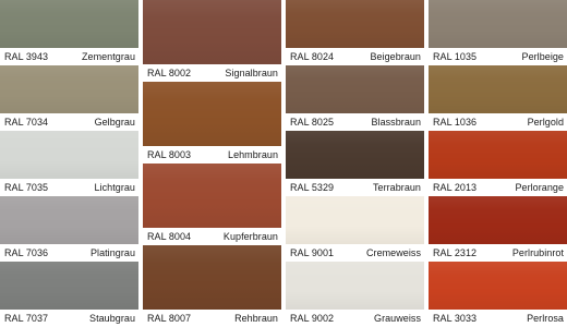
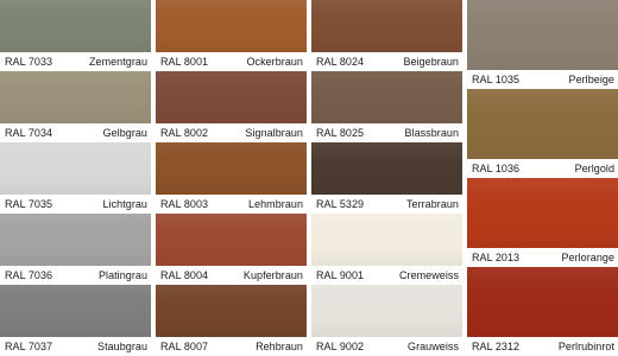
- RAL 3943
+ RAL 7033
  Zementgrau
  RAL 7034
  Gelbgrau
  RAL 7035
  Lichtgrau
  RAL 7036
  Platingrau
  RAL 7037
  Staubgrau
+ RAL 8001
+ Ockerbraun
  RAL 8002
  Signalbraun
  RAL 8003
  Lehmbraun
  RAL 8004
  Kupferbraun
  RAL 8007
  Rehbraun
  RAL 8024
  Beigebraun
  RAL 8025
  Blassbraun
  RAL 5329
  Terrabraun
  RAL 9001
  Cremeweiss
  RAL 9002
  Grauweiss
  RAL 1035
  Perlbeige
  RAL 1036
  Perlgold
  RAL 2013
  Perlorange
  RAL 2312
  Perlrubinrot
- RAL 3033
- Perlrosa
